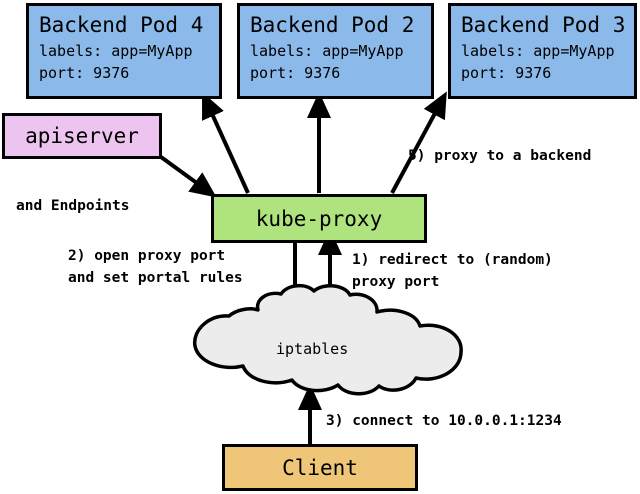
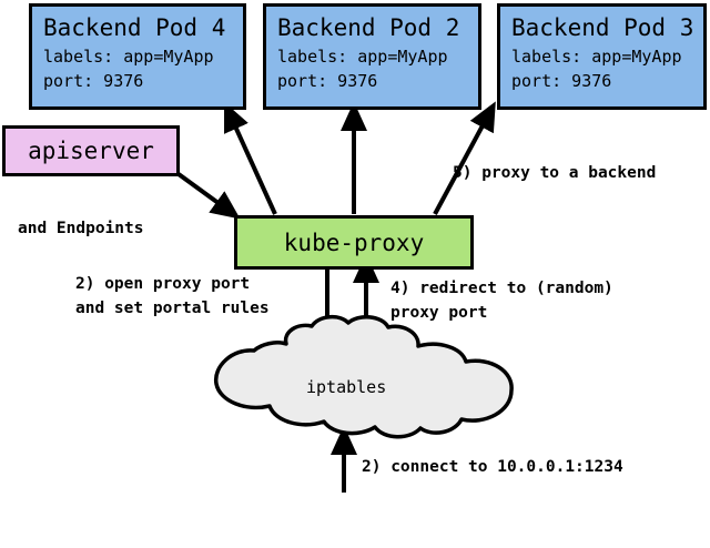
  Backend Pod 4
  labels: app=MyApp
  port: 9376
  Backend Pod 2
  labels: app=MyApp
  port: 9376
  Backend Pod 3
  labels: app=MyApp
  port: 9376
  apiserver
  kube-proxy
  iptables
- Client
  and Endpoints
  2) open proxy port
  and set portal rules
- 3) connect to 10.0.0.1:1234
+ 2) connect to 10.0.0.1:1234
- 1) redirect to (random)
+ 4) redirect to (random)
  proxy port
  5) proxy to a backend
